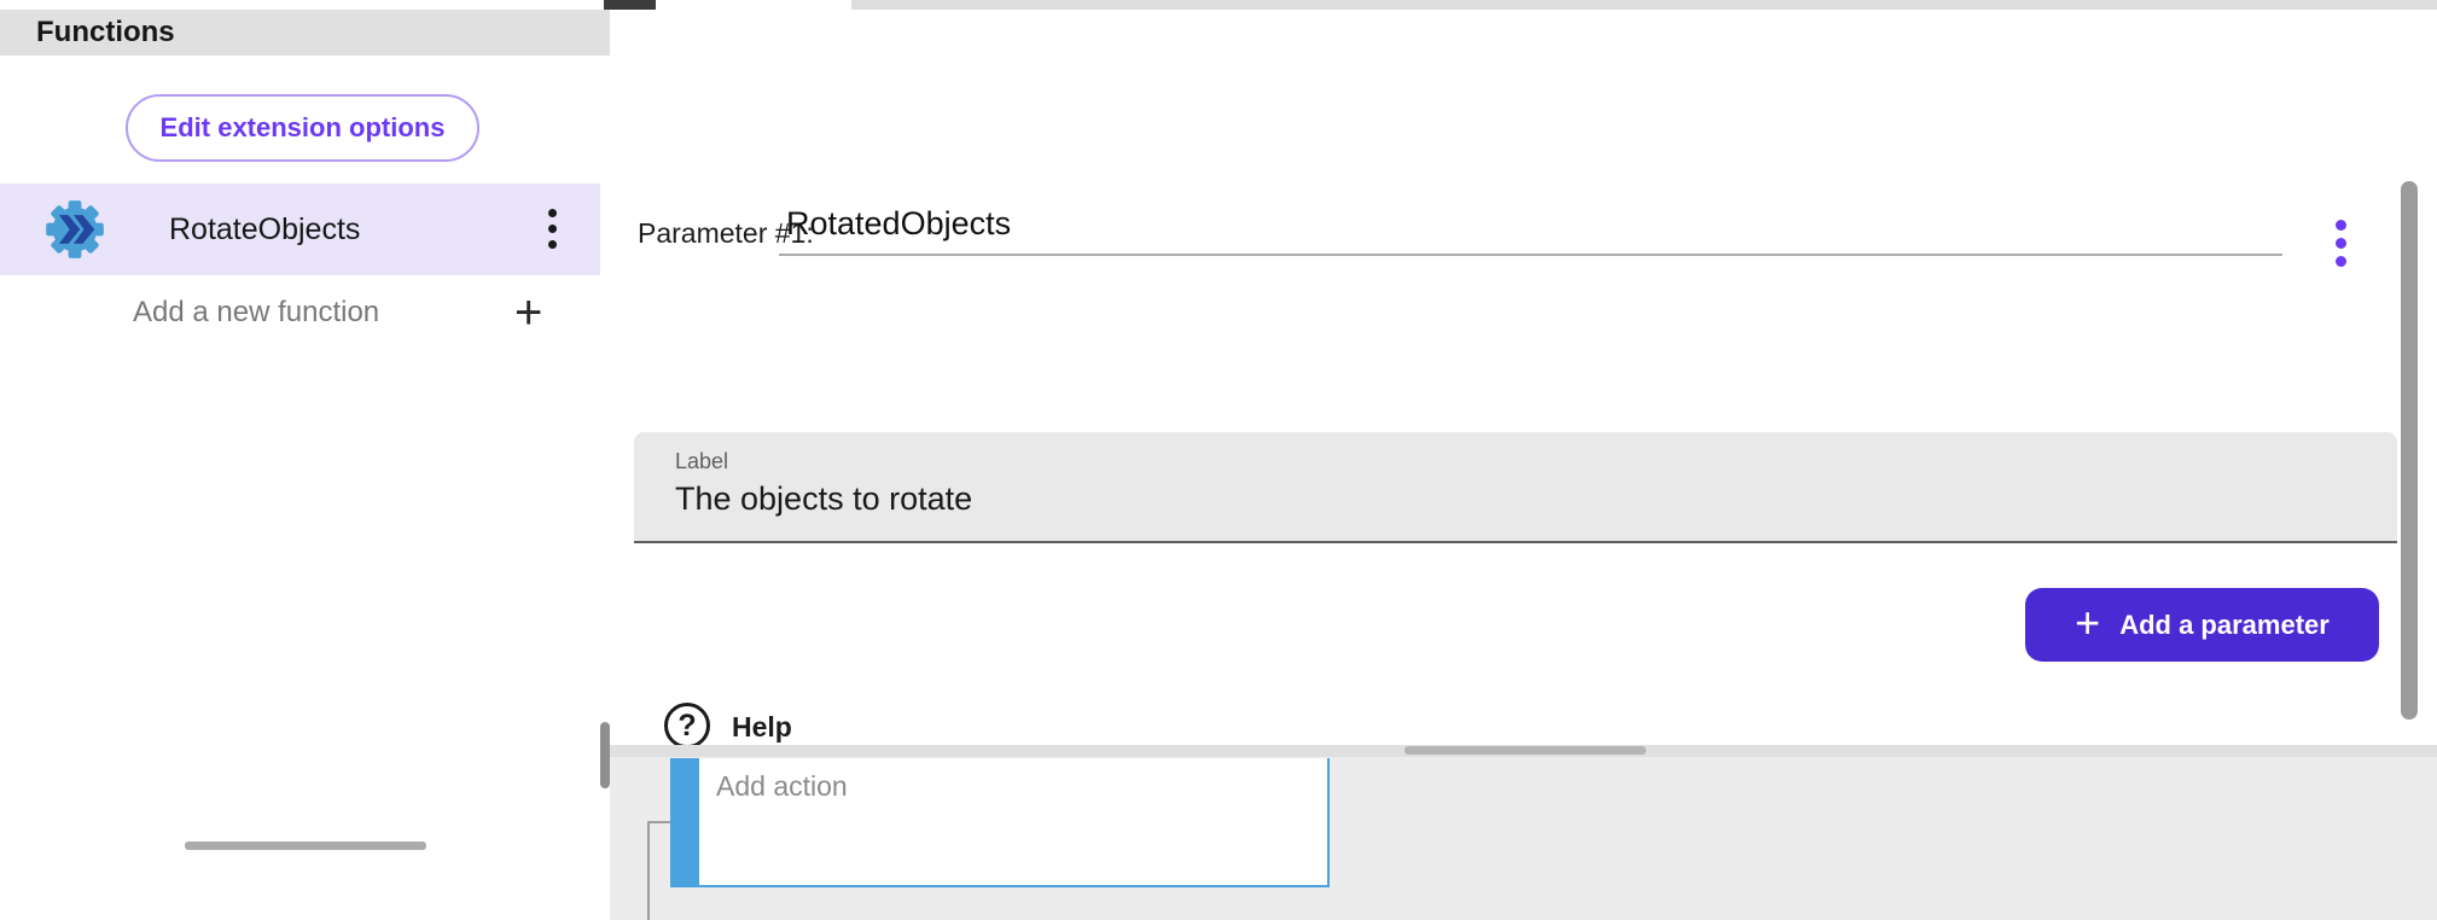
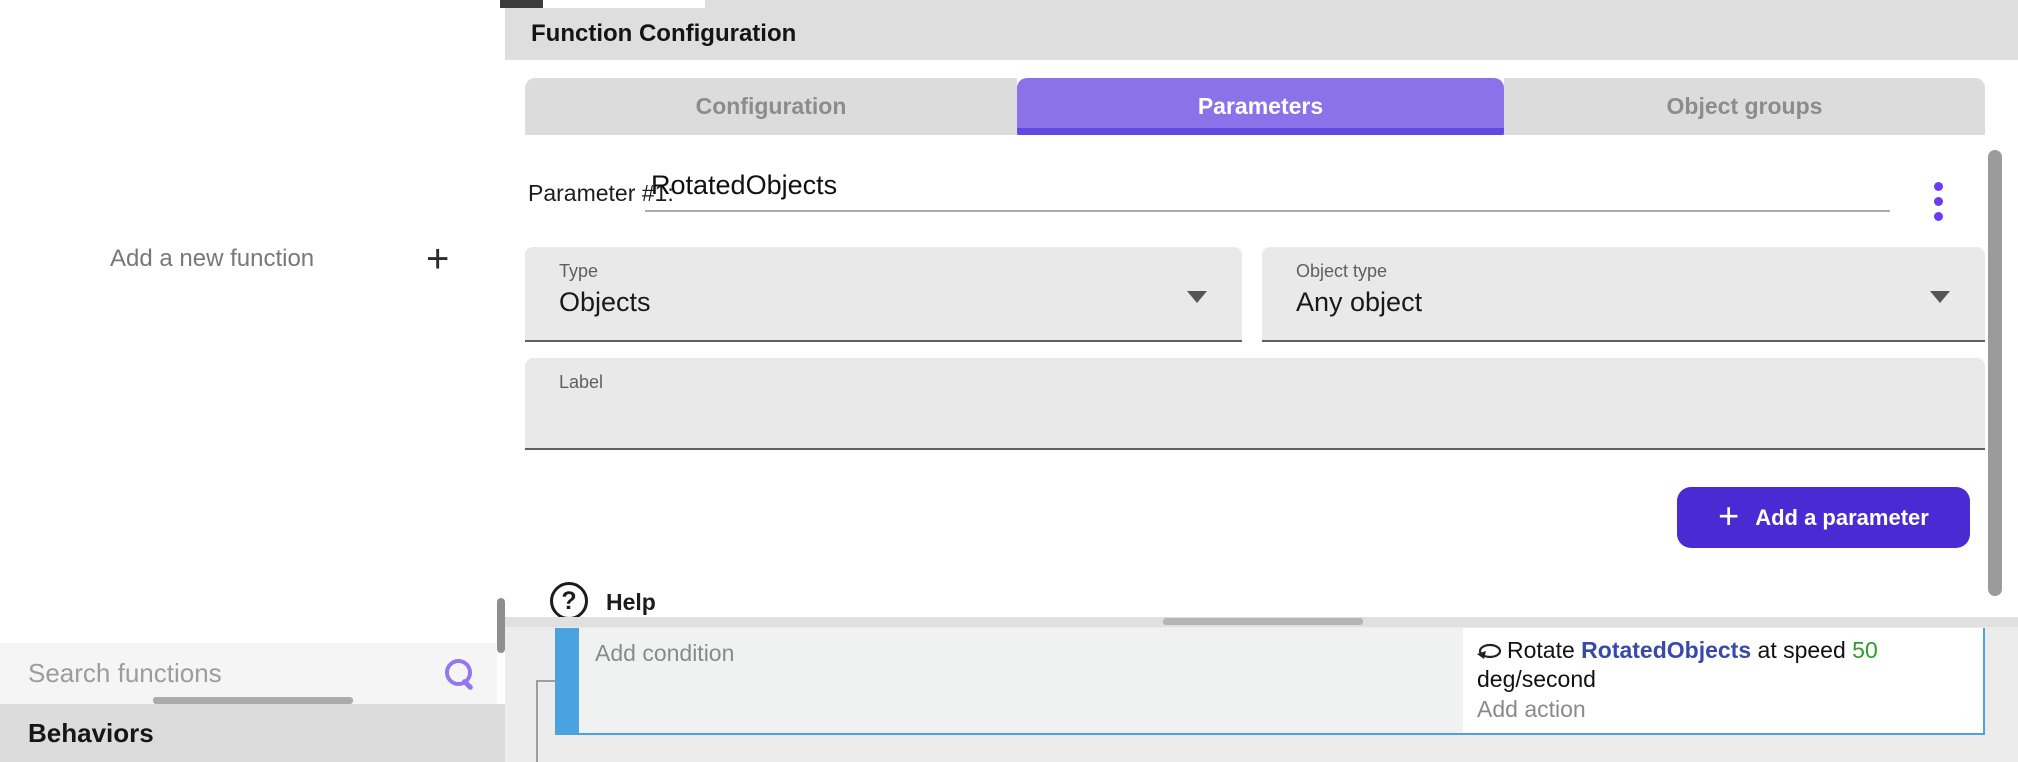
- Functions
- Edit extension options
- RotateObjects
  Add a new function
  +
+ Search functions
+ Behaviors
+ Function Configuration
+ Configuration
+ Parameters
+ Object groups
  Parameter #1:
  RotatedObjects
+ Type
+ Objects
+ Object type
+ Any object
  Label
- The objects to rotate
  +
  Add a parameter
  ?
  Help
+ Add condition
+ Rotate RotatedObjects at speed 50 deg/second
  Add action
